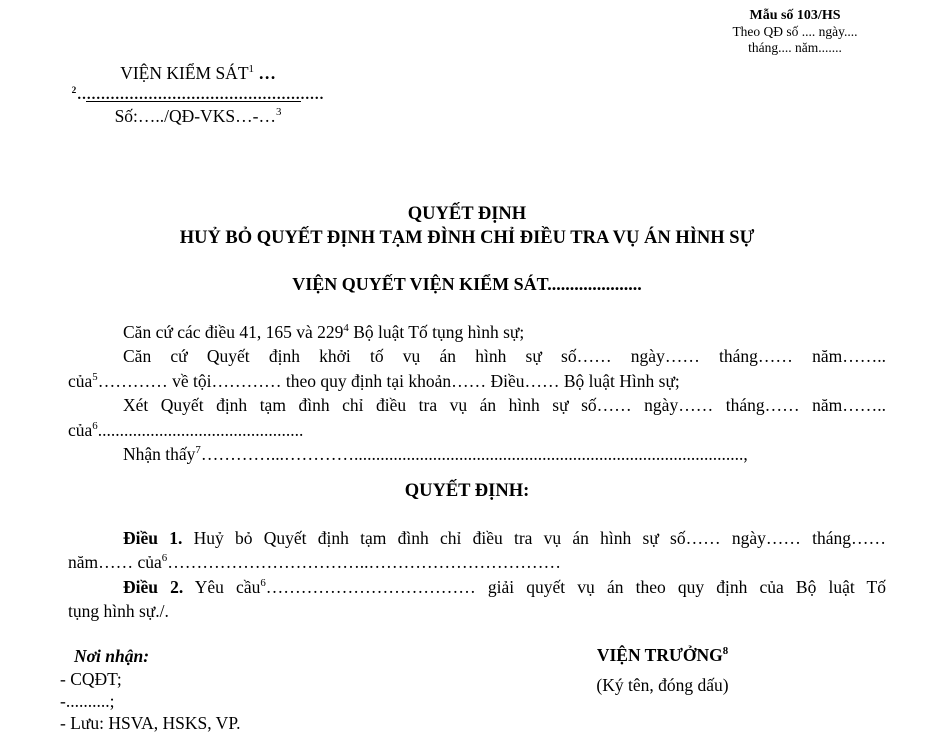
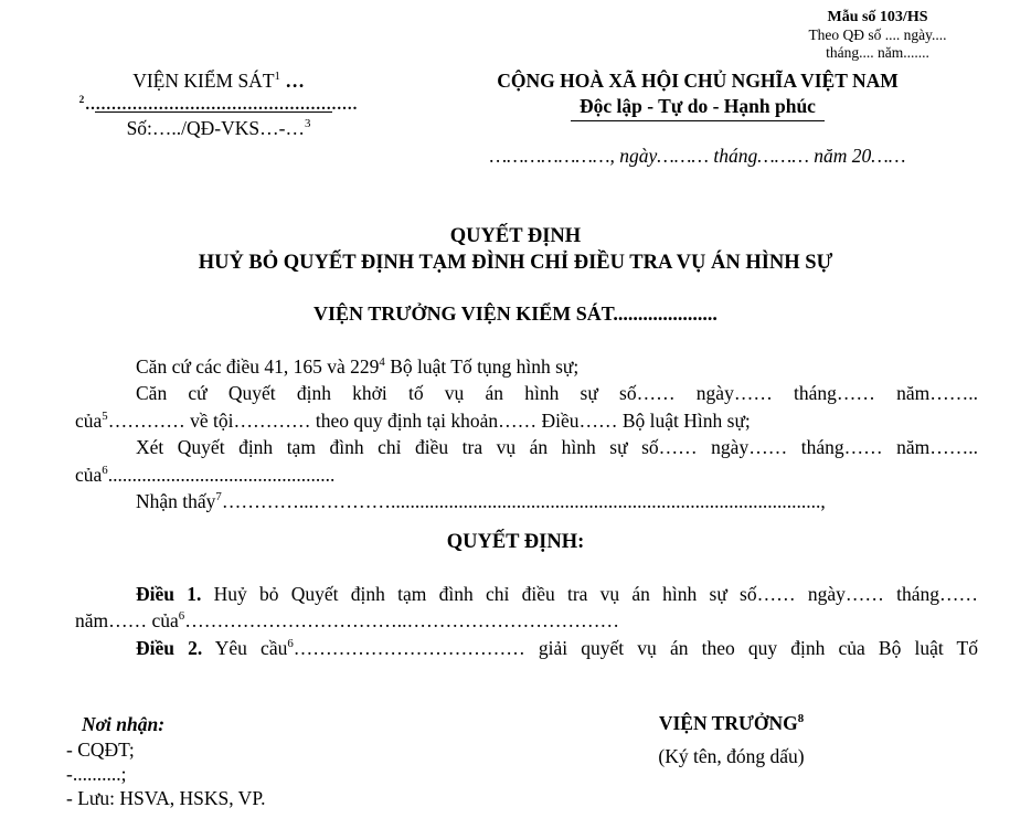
  Mẫu số 103/HS
  Theo QĐ số .... ngày....
  tháng.... năm.......
  VIỆN KIỂM SÁT1 …
  2....................................................
  Số:…../QĐ-VKS…-…3
+ CỘNG HOÀ XÃ HỘI CHỦ NGHĨA VIỆT NAM
+ Độc lập - Tự do - Hạnh phúc
+ …………………, ngày……… tháng……… năm 20……
  QUYẾT ĐỊNH
  HUỶ BỎ QUYẾT ĐỊNH TẠM ĐÌNH CHỈ ĐIỀU TRA VỤ ÁN HÌNH SỰ
- VIỆN QUYẾT VIỆN KIỂM SÁT.....................
+ VIỆN TRƯỞNG VIỆN KIỂM SÁT.....................
  Căn cứ các điều 41, 165 và 2294 Bộ luật Tố tụng hình sự;
  Căn cứ Quyết định khởi tố vụ án hình sự số…… ngày…… tháng…… năm……..
  của5………… về tội………… theo quy định tại khoản…… Điều…… Bộ luật Hình sự;
  Xét Quyết định tạm đình chỉ điều tra vụ án hình sự số…… ngày…… tháng…… năm……..
  của6...............................................
  Nhận thấy7…………...………….........................................................................................,
  QUYẾT ĐỊNH:
  Điều 1. Huỷ bỏ Quyết định tạm đình chỉ điều tra vụ án hình sự số…… ngày…… tháng……
  năm…… của6……………………………..……………………………
  Điều 2. Yêu cầu6……………………………… giải quyết vụ án theo quy định của Bộ luật Tố
- tụng hình sự./.
  Nơi nhận:
  - CQĐT;
  -..........;
  - Lưu: HSVA, HSKS, VP.
  VIỆN TRƯỞNG8
  (Ký tên, đóng dấu)
